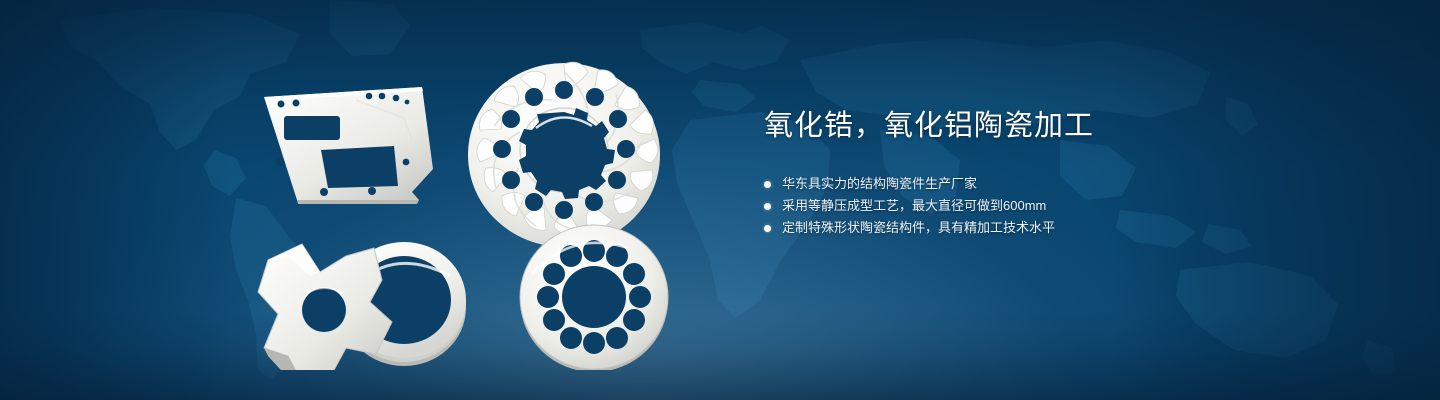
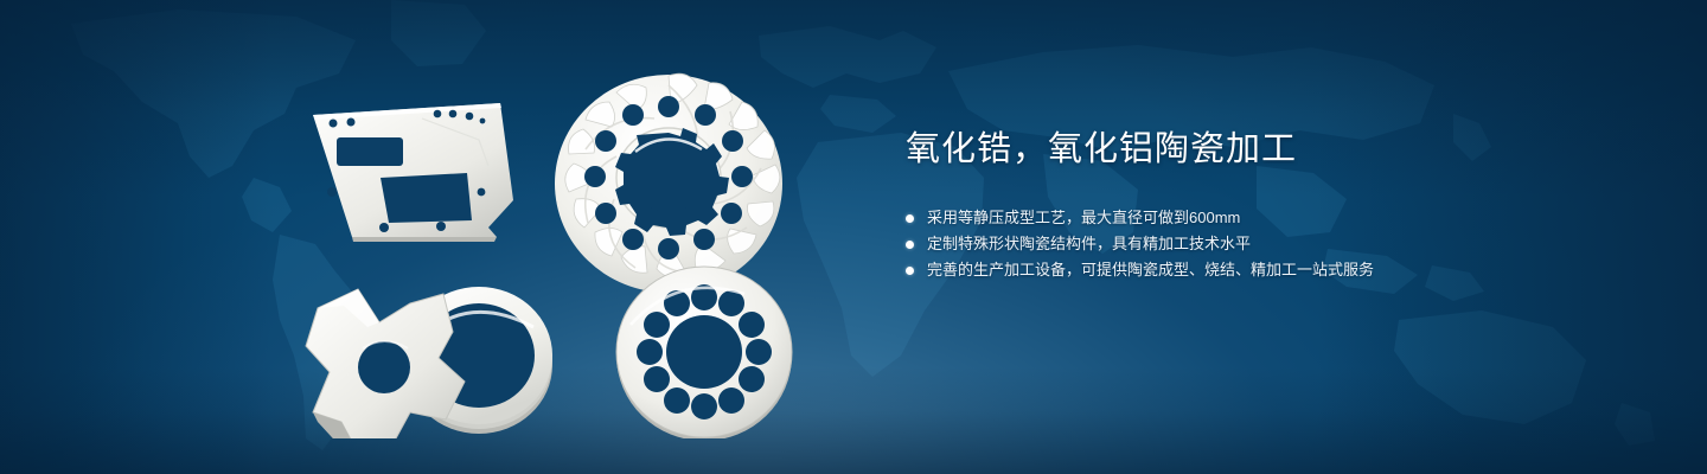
  氧化锆，氧化铝陶瓷加工
- 华东具实力的结构陶瓷件生产厂家
  采用等静压成型工艺，最大直径可做到600mm
  定制特殊形状陶瓷结构件，具有精加工技术水平
+ 完善的生产加工设备，可提供陶瓷成型、烧结、精加工一站式服务
